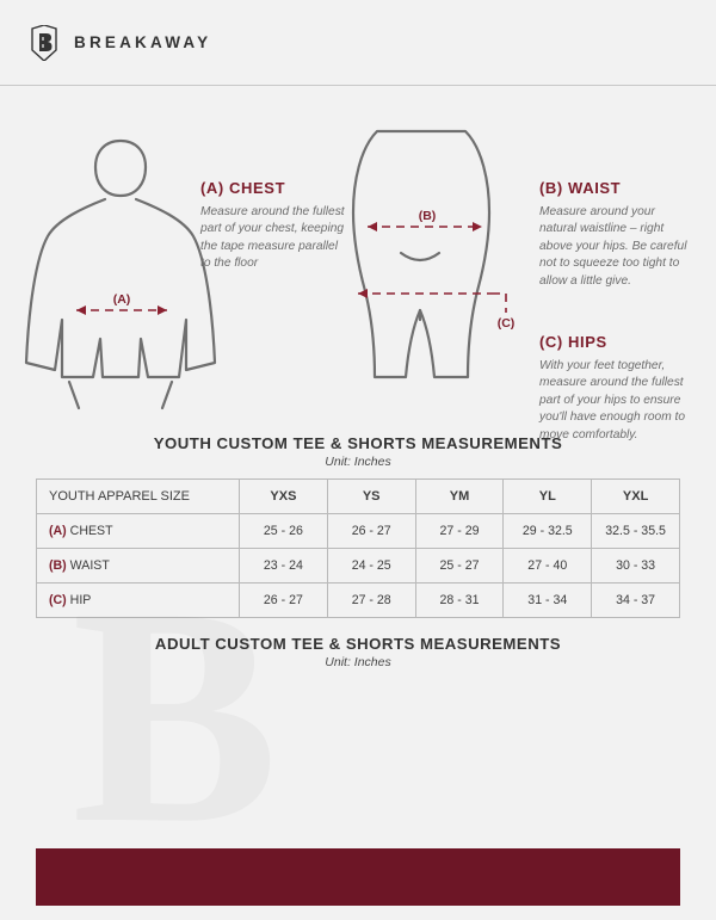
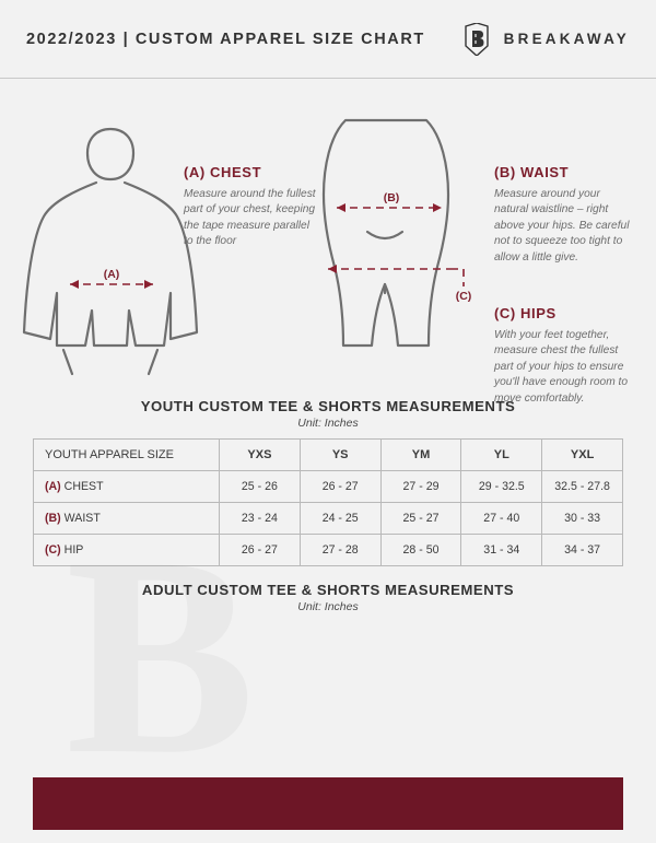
  B
+ 2022/2023 | CUSTOM APPAREL SIZE CHART
  BREAKAWAY
  (A)
  (B)
  (C)
  (A) CHEST
  Measure around the fullest part of your chest, keeping the tape measure parallel to the floor
  (B) WAIST
  Measure around your natural waistline – right above your hips. Be careful not to squeeze too tight to allow a little give.
  (C) HIPS
- With your feet together, measure around the fullest part of your hips to ensure you'll have enough room to move comfortably.
+ With your feet together, measure chest the fullest part of your hips to ensure you'll have enough room to move comfortably.
  YOUTH CUSTOM TEE & SHORTS MEASUREMENTS
  Unit: Inches
  YOUTH APPAREL SIZE	YXS	YS	YM	YL	YXL
- (A) CHEST	25 - 26	26 - 27	27 - 29	29 - 32.5	32.5 - 35.5
+ (A) CHEST	25 - 26	26 - 27	27 - 29	29 - 32.5	32.5 - 27.8
  (B) WAIST	23 - 24	24 - 25	25 - 27	27 - 40	30 - 33
- (C) HIP	26 - 27	27 - 28	28 - 31	31 - 34	34 - 37
+ (C) HIP	26 - 27	27 - 28	28 - 50	31 - 34	34 - 37
  ADULT CUSTOM TEE & SHORTS MEASUREMENTS
  Unit: Inches
